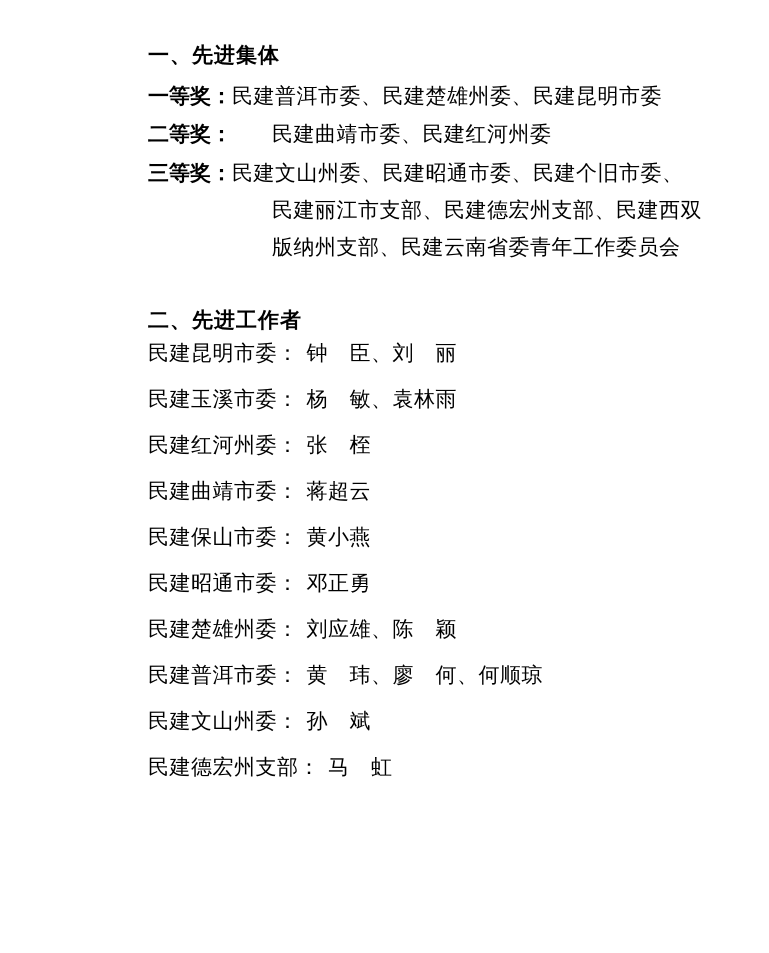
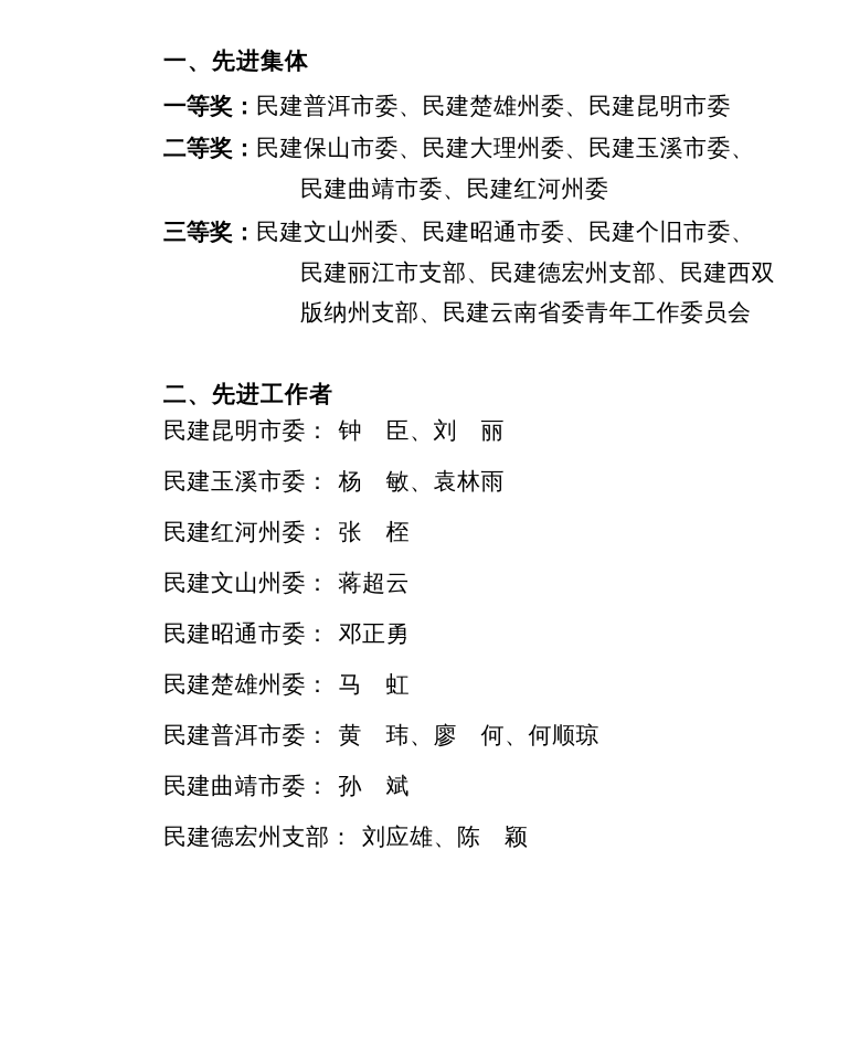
  一、先进集体
  一等奖
  ：
  民建普洱市委、民建楚雄州委、民建昆明市委
  二等奖
  ：
+ 民建保山市委、民建大理州委、民建玉溪市委、
  民建曲靖市委、民建红河州委
  三等奖
  ：
  民建文山州委、民建昭通市委、民建个旧市委、
  民建丽江市支部、民建德宏州支部、民建西双
  版纳州支部、民建云南省委青年工作委员会
  二、先进工作者
  民建昆明市委： 钟 臣、刘 丽
  民建玉溪市委： 杨 敏、袁林雨
  民建红河州委： 张 桎
- 民建曲靖市委： 蒋超云
+ 民建文山州委： 蒋超云
- 民建保山市委： 黄小燕
  民建昭通市委： 邓正勇
- 民建楚雄州委： 刘应雄、陈 颖
+ 民建楚雄州委： 马 虹
  民建普洱市委： 黄 玮、廖 何、何顺琼
- 民建文山州委： 孙 斌
+ 民建曲靖市委： 孙 斌
- 民建德宏州支部： 马 虹
+ 民建德宏州支部： 刘应雄、陈 颖
